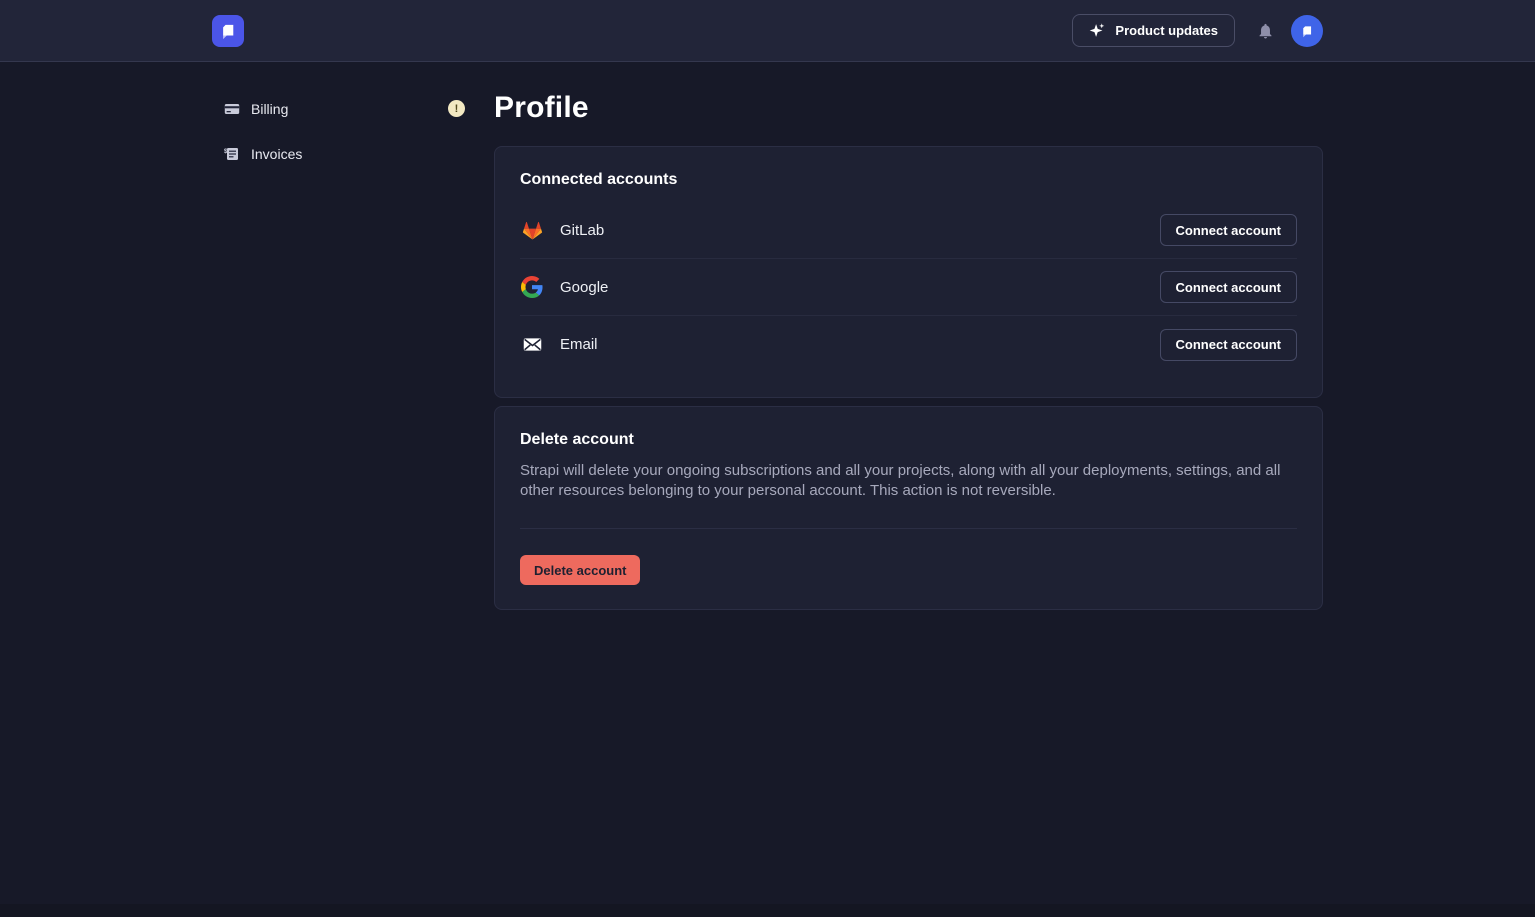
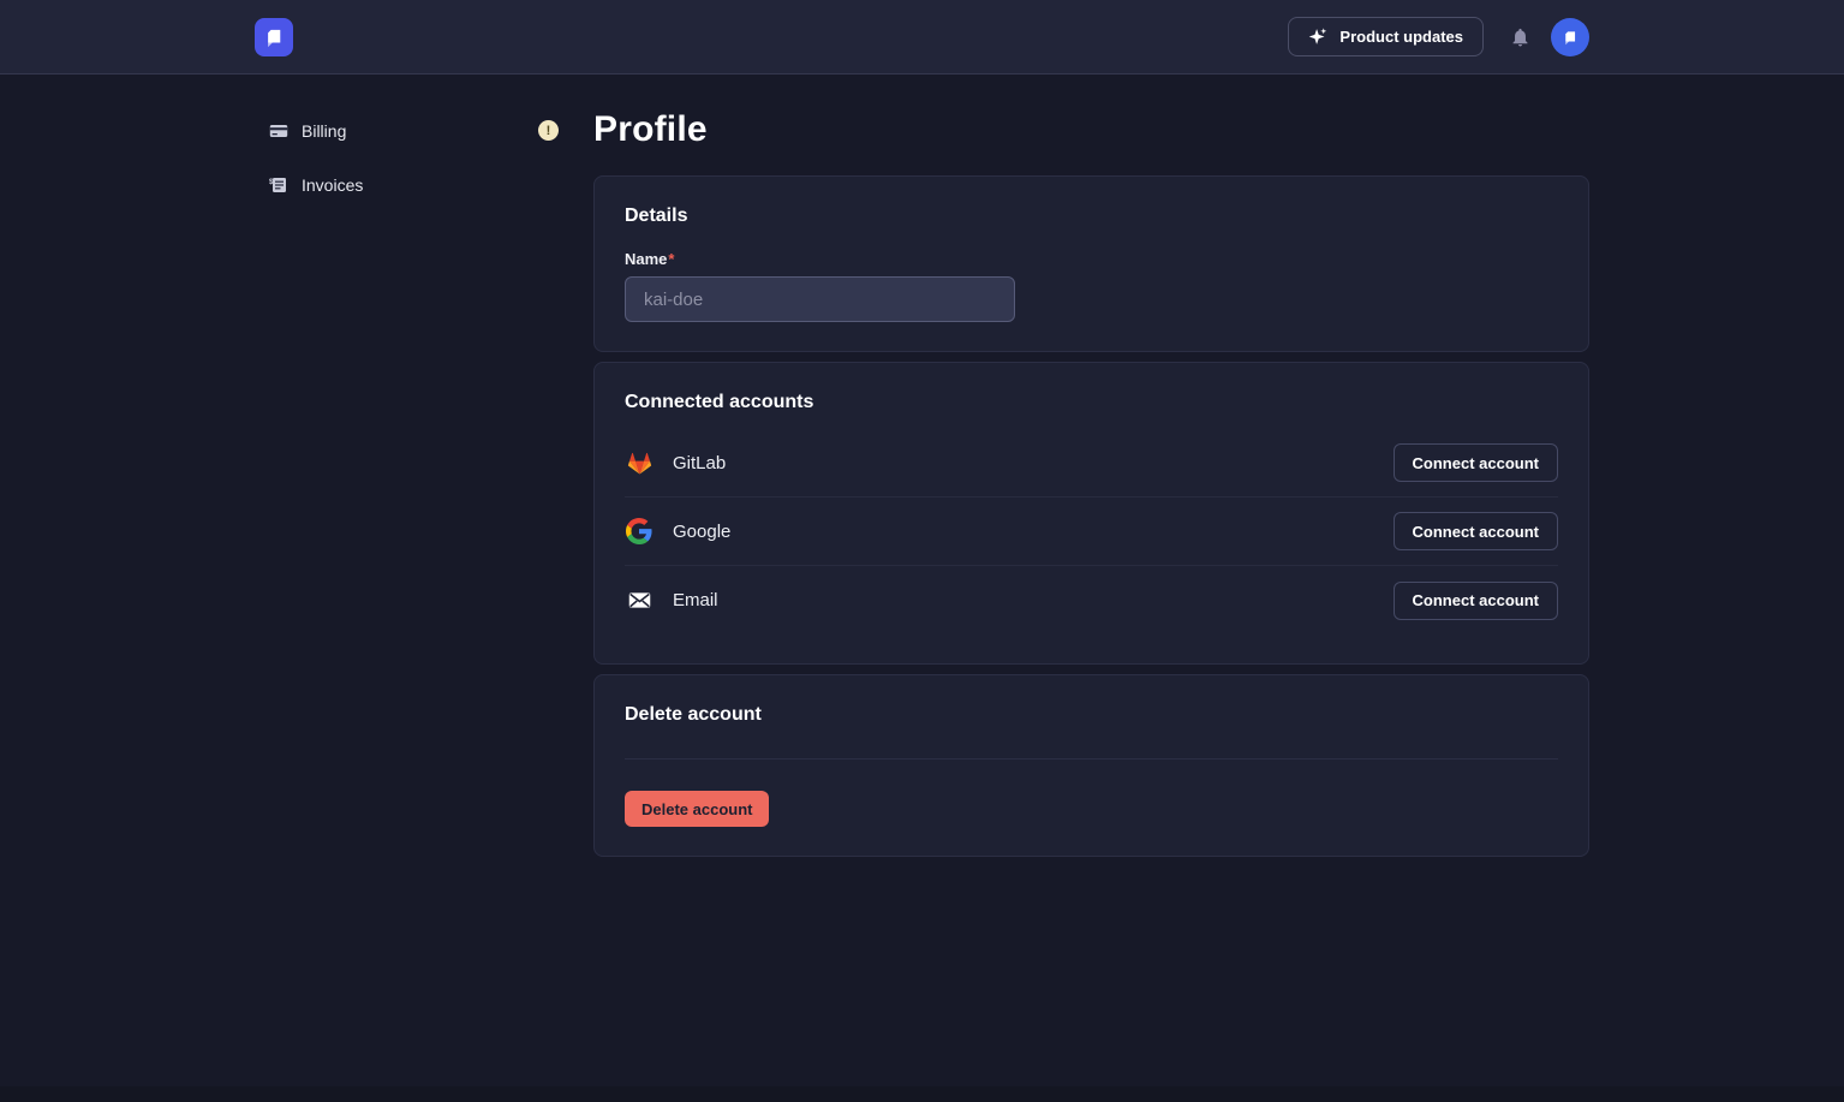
  Product updates
  Billing
  !
  Invoices
  Profile
+ Details
+ Name*
+ kai-doe
  Connected accounts
  GitLab
  Connect account
  Google
  Connect account
  Email
  Connect account
  Delete account
- Strapi will delete your ongoing subscriptions and all your projects, along with all your deployments, settings, and all other resources belonging to your personal account. This action is not reversible.
  Delete account
